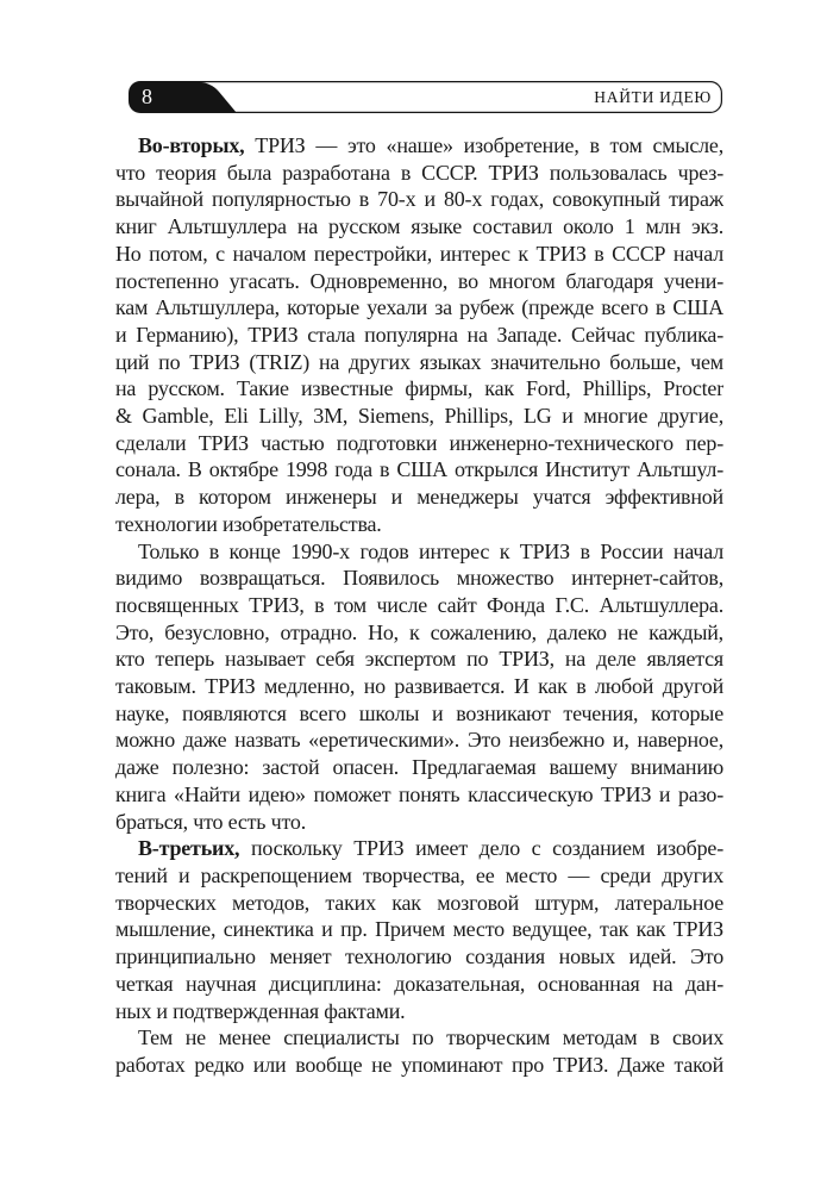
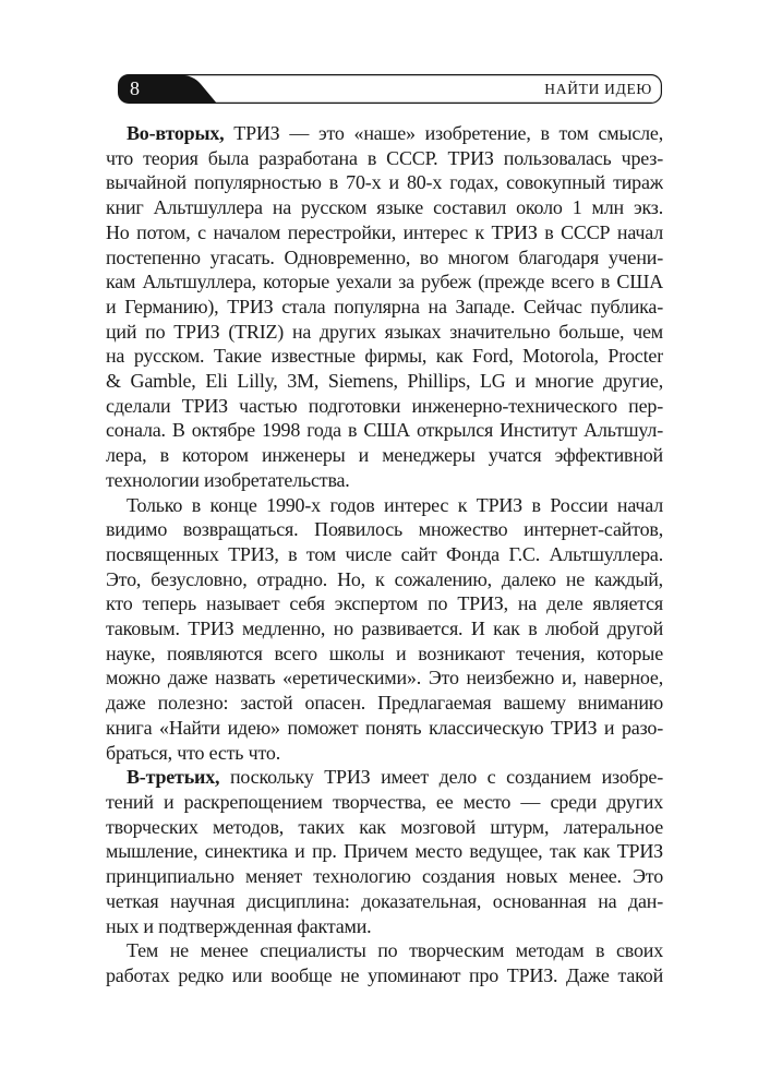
  8
  НАЙТИ ИДЕЮ
  Во-вторых, ТРИЗ — это «наше» изобретение, в том смысле,
  что теория была разработана в СССР. ТРИЗ пользовалась чрез-
  вычайной популярностью в 70-х и 80-х годах, совокупный тираж
  книг Альтшуллера на русском языке составил около 1 млн экз.
  Но потом, с началом перестройки, интерес к ТРИЗ в СССР начал
  постепенно угасать. Одновременно, во многом благодаря учени-
  кам Альтшуллера, которые уехали за рубеж (прежде всего в США
  и Германию), ТРИЗ стала популярна на Западе. Сейчас публика-
  ций по ТРИЗ (TRIZ) на других языках значительно больше, чем
- на русском. Такие известные фирмы, как Ford, Phillips, Procter
+ на русском. Такие известные фирмы, как Ford, Motorola, Procter
  & Gamble, Eli Lilly, 3M, Siemens, Phillips, LG и многие другие,
  сделали ТРИЗ частью подготовки инженерно-технического пер-
  сонала. В октябре 1998 года в США открылся Институт Альтшул-
  лера, в котором инженеры и менеджеры учатся эффективной
  технологии изобретательства.
  Только в конце 1990-х годов интерес к ТРИЗ в России начал
  видимо возвращаться. Появилось множество интернет-сайтов,
  посвященных ТРИЗ, в том числе сайт Фонда Г.С. Альтшуллера.
  Это, безусловно, отрадно. Но, к сожалению, далеко не каждый,
  кто теперь называет себя экспертом по ТРИЗ, на деле является
  таковым. ТРИЗ медленно, но развивается. И как в любой другой
  науке, появляются всего школы и возникают течения, которые
  можно даже назвать «еретическими». Это неизбежно и, наверное,
  даже полезно: застой опасен. Предлагаемая вашему вниманию
  книга «Найти идею» поможет понять классическую ТРИЗ и разо-
  браться, что есть что.
  В-третьих, поскольку ТРИЗ имеет дело с созданием изобре-
  тений и раскрепощением творчества, ее место — среди других
  творческих методов, таких как мозговой штурм, латеральное
  мышление, синектика и пр. Причем место ведущее, так как ТРИЗ
- принципиально меняет технологию создания новых идей. Это
+ принципиально меняет технологию создания новых менее. Это
  четкая научная дисциплина: доказательная, основанная на дан-
  ных и подтвержденная фактами.
  Тем не менее специалисты по творческим методам в своих
  работах редко или вообще не упоминают про ТРИЗ. Даже такой
